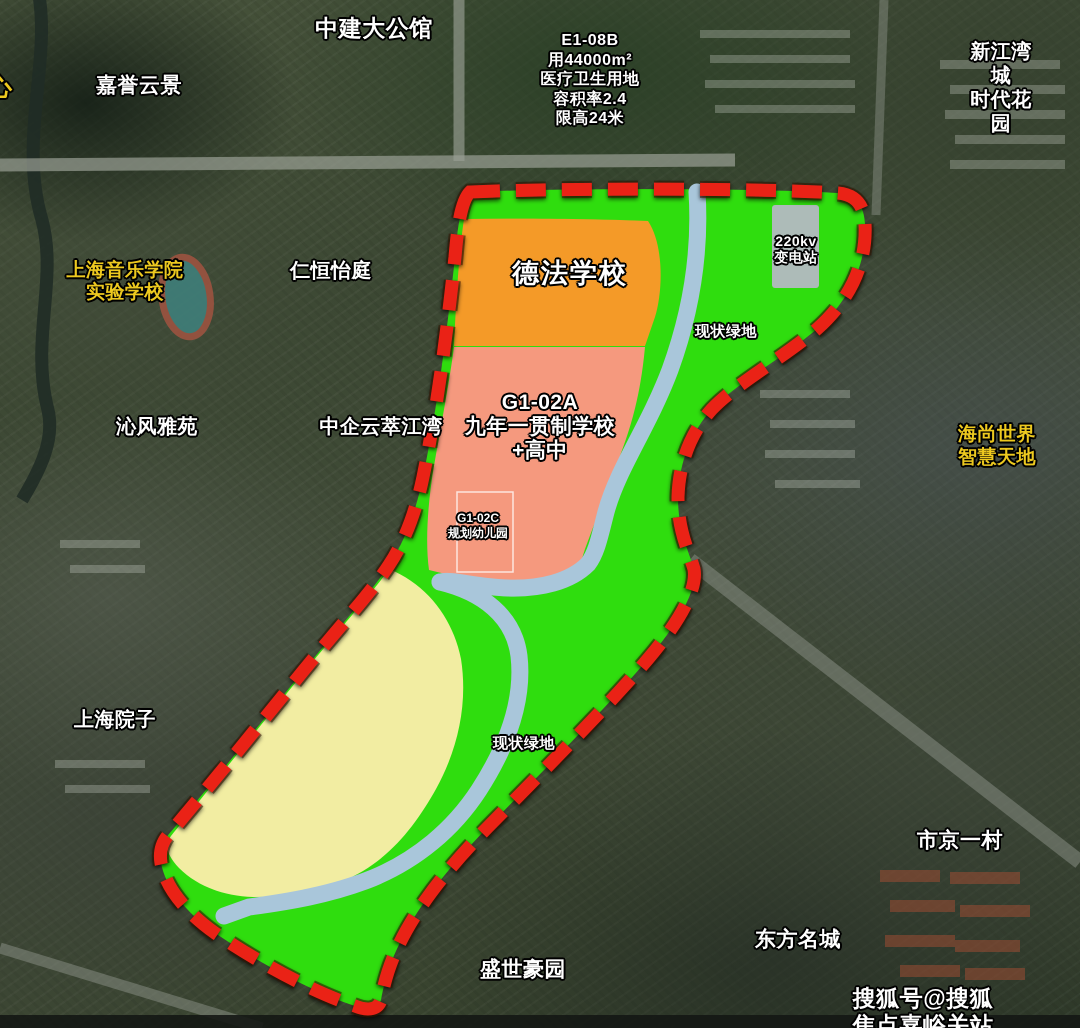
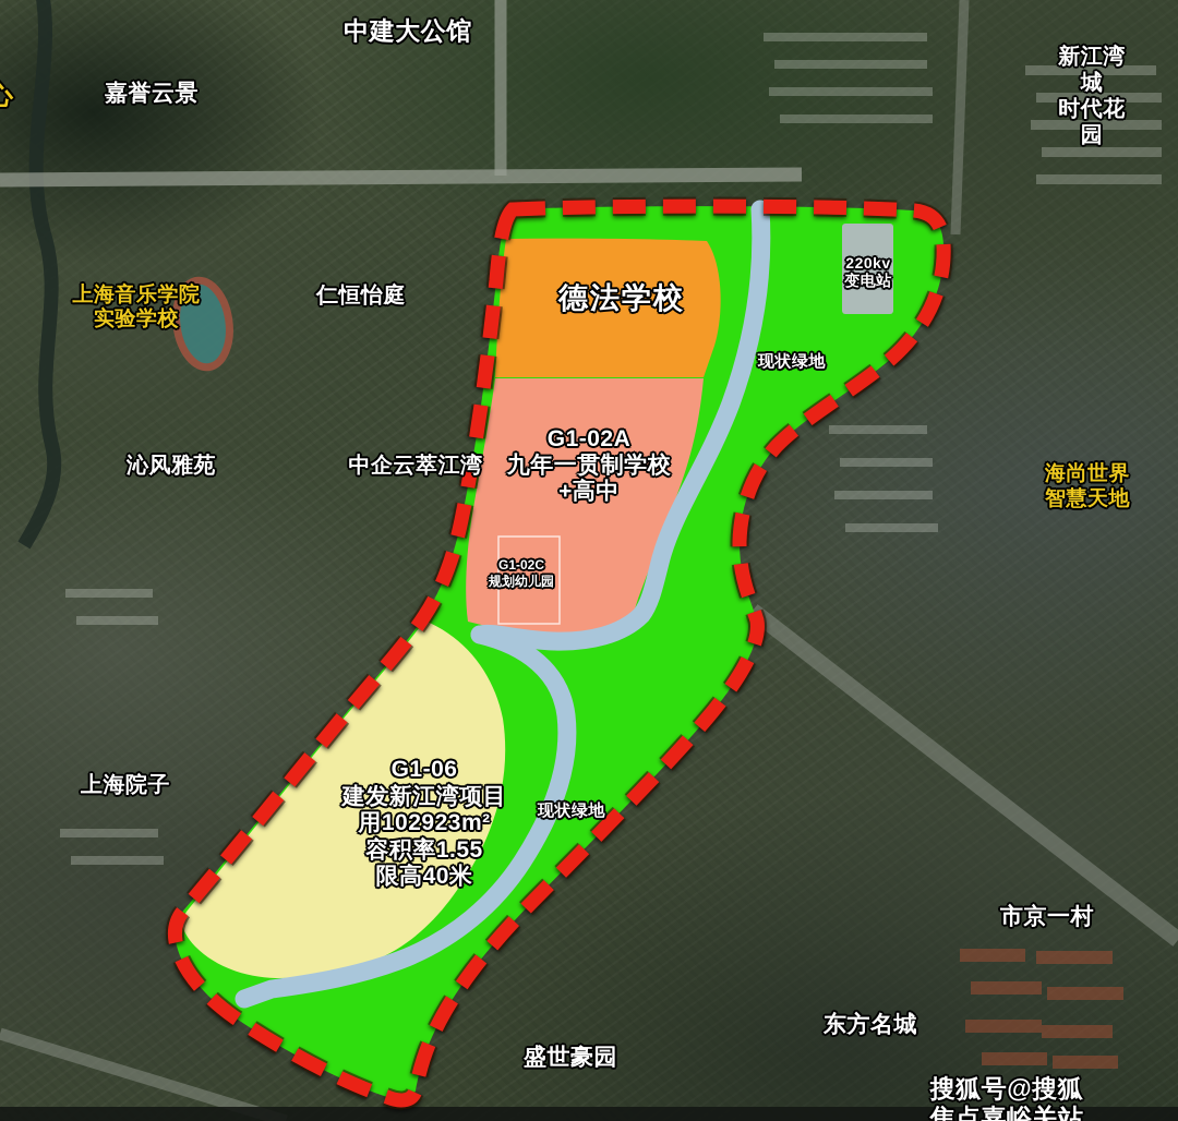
  中建大公馆
  嘉誉云景
- E1-08B
- 用44000m²
- 医疗卫生用地
- 容积率2.4
- 限高24米
  新江湾城
  时代花园
  心
  上海音乐学院
  实验学校
  仁恒怡庭
  德法学校
  220kv
  变电站
  现状绿地
  沁风雅苑
  中企云萃江湾
  G1-02A
  九年一贯制学校
  +高中
  海尚世界
  智慧天地
  G1-02C
  规划幼儿园
  上海院子
+ G1-06
+ 建发新江湾项目
+ 用102923m²
+ 容积率1.55
+ 限高40米
  现状绿地
  市京一村
  东方名城
  盛世豪园
  搜狐号@搜狐焦点嘉峪关站
